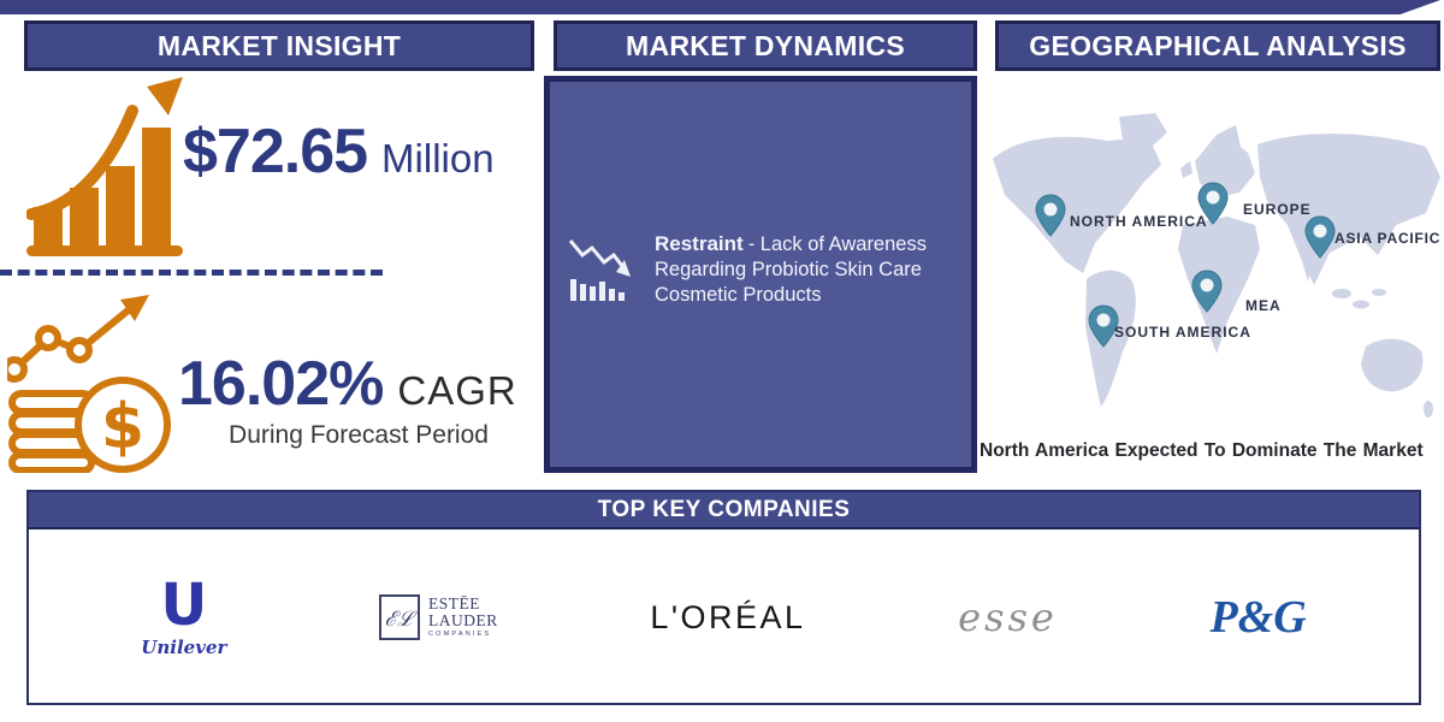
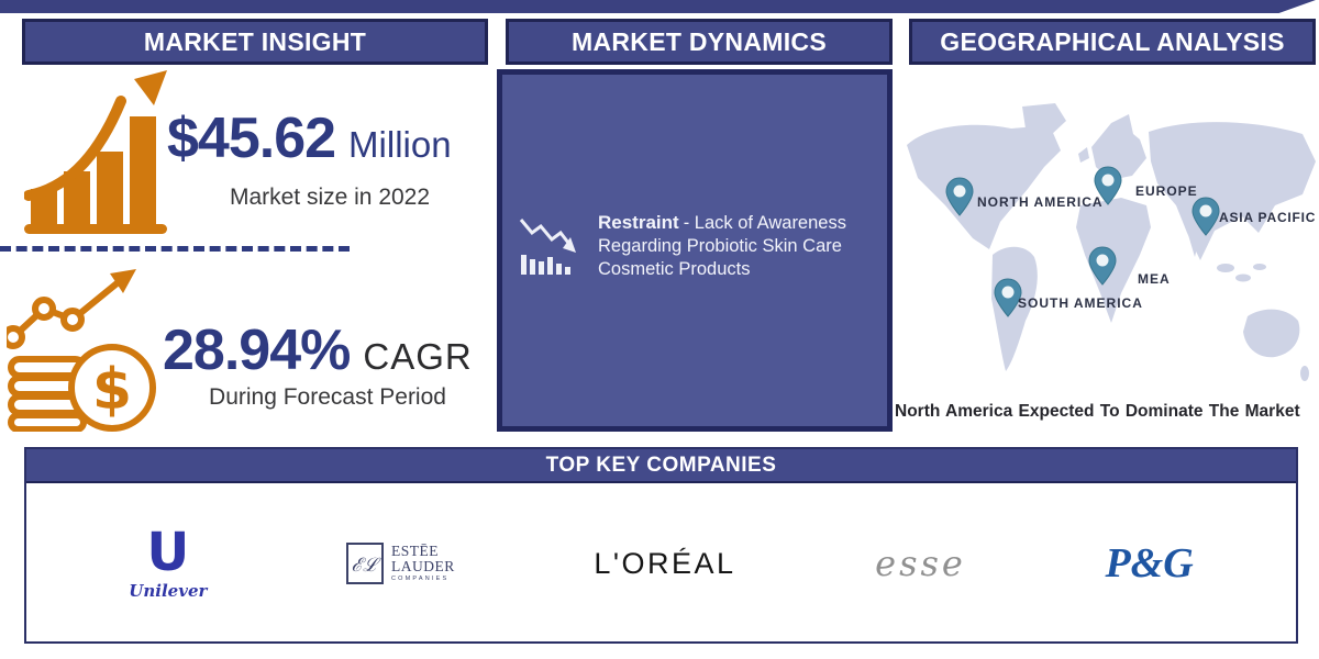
  MARKET INSIGHT
- $72.65
+ $45.62
  Million
+ Market size in 2022
  $
- 16.02%
+ 28.94%
  CAGR
  During Forecast Period
  MARKET DYNAMICS
  Restraint - Lack of Awareness Regarding Probiotic Skin Care Cosmetic Products
  GEOGRAPHICAL ANALYSIS
  NORTH AMERICA
  EUROPE
  ASIA PACIFIC
  MEA
  SOUTH AMERICA
  North America Expected To Dominate The Market
  TOP KEY COMPANIES
  U
  Unilever
  ℰℒ
  ESTĒE
  LAUDER
  L'ORÉAL
  esse
  P&G
